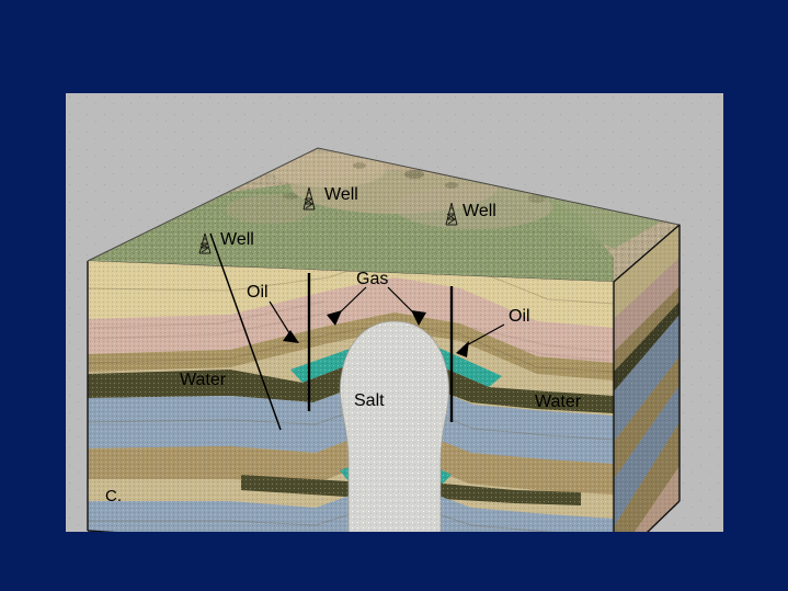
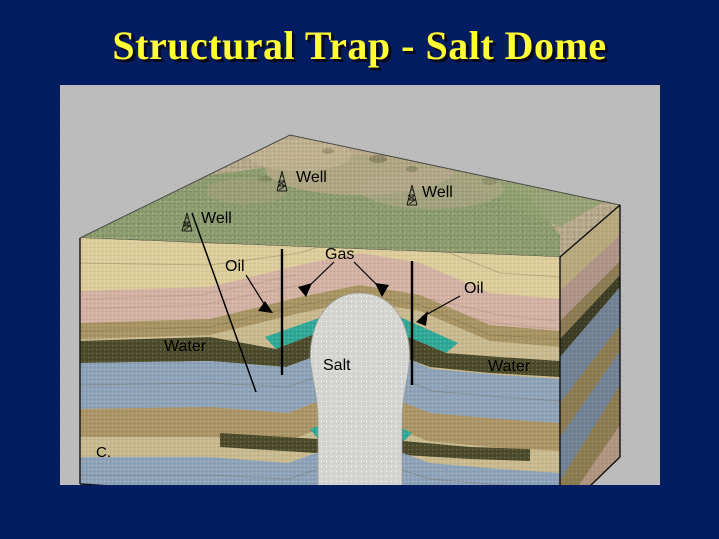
+ Structural Trap - Salt Dome
  Well
  Well
  Well
  Gas
  Oil
  Oil
  Water
  Water
  Salt
  C.
